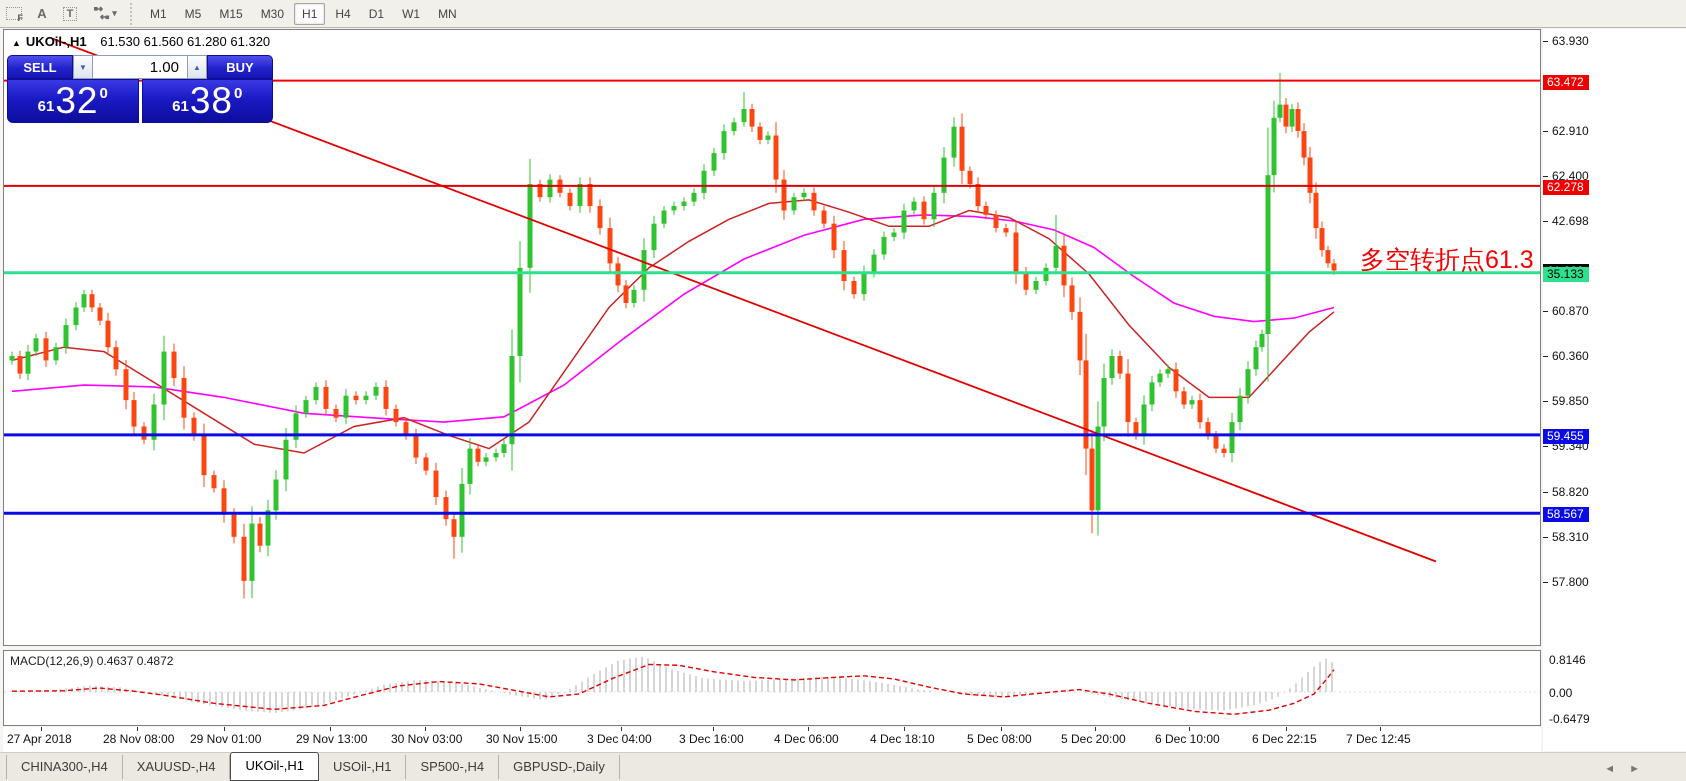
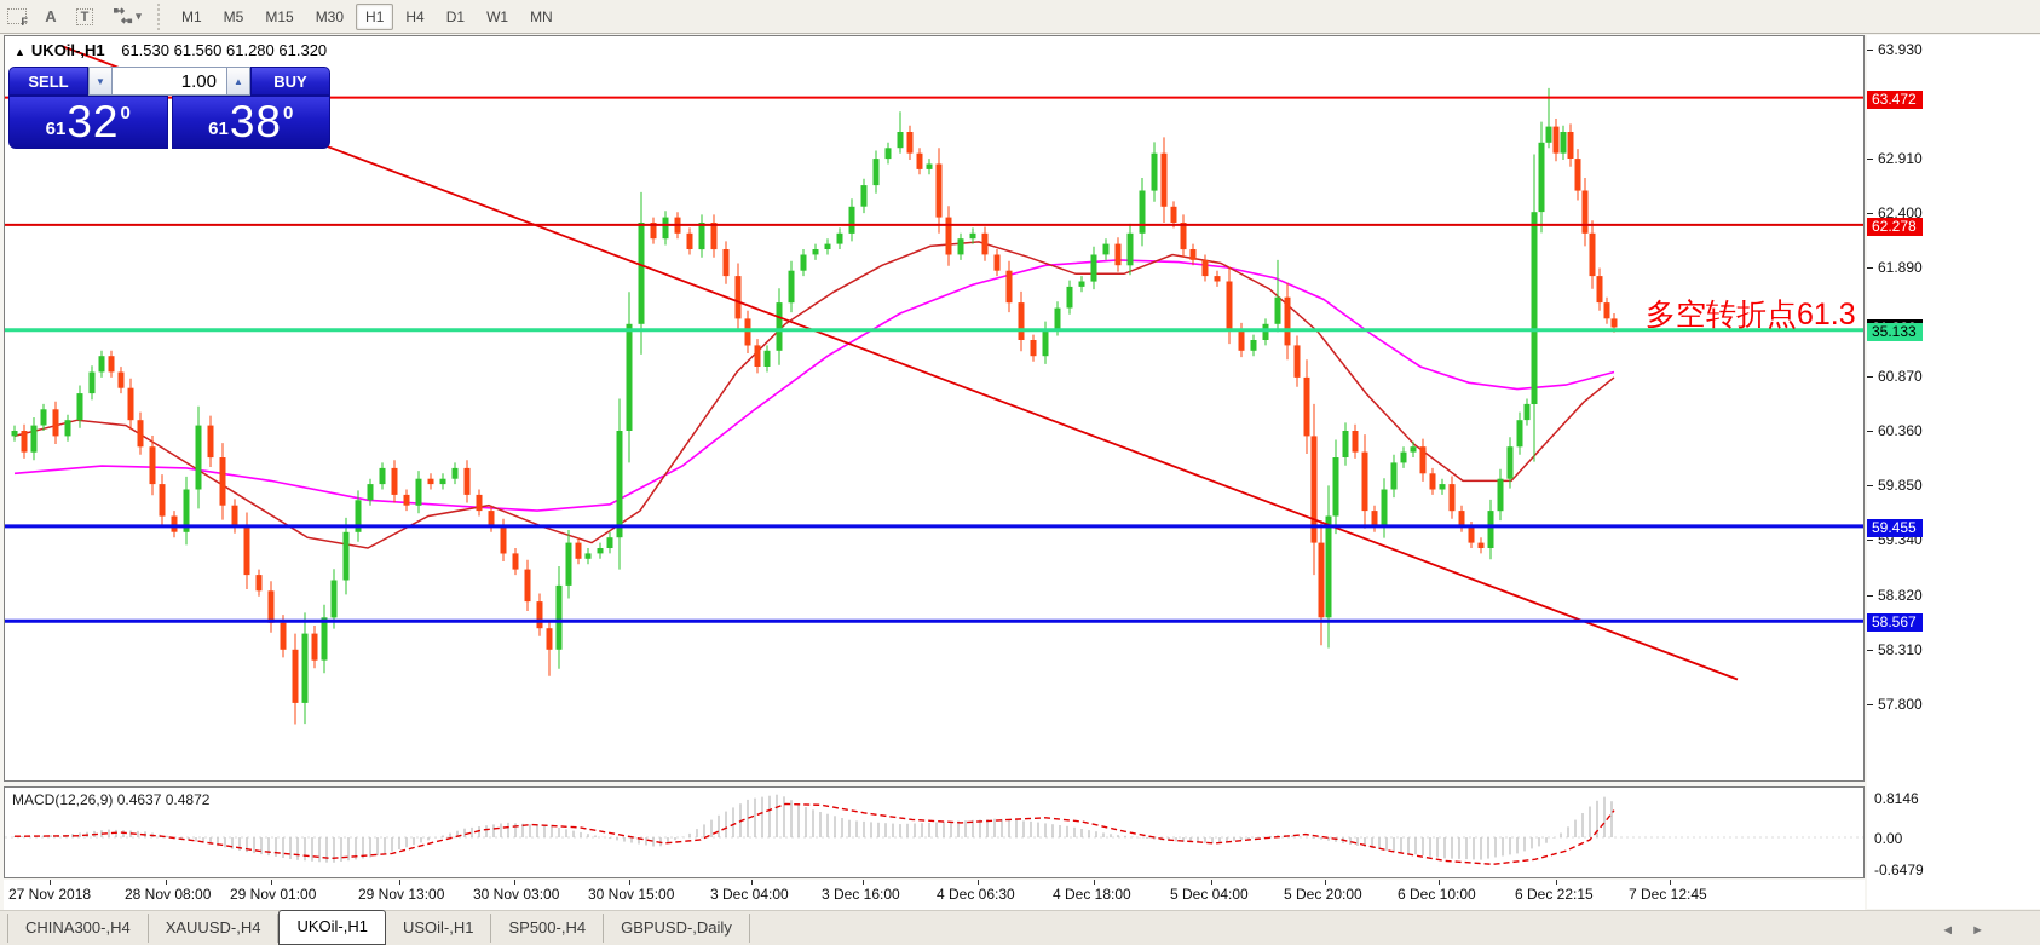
  F
  A
  T
  ▾
  M1
  M5
  M15
  M30
  H1
  H4
  D1
  W1
  MN
  ▲ UKOil-,H1 61.530 61.560 61.280 61.320
  SELL
  ▼
  1.00
  ▲
  BUY
  61
  32
  0
  61
  38
  0
  多空转折点61.3
  63.930
  62.910
  62.400
- 42.698
+ 61.890
  60.870
  60.360
  59.850
  59.340
  58.820
  58.310
  57.800
  63.472
  62.278
  35.133
  59.455
  58.567
  0.8146
  0.00
  -0.6479
  MACD(12,26,9) 0.4637 0.4872
- 27 Apr 2018
+ 27 Nov 2018
  28 Nov 08:00
  29 Nov 01:00
  29 Nov 13:00
  30 Nov 03:00
  30 Nov 15:00
  3 Dec 04:00
  3 Dec 16:00
- 4 Dec 06:00
+ 4 Dec 06:30
- 4 Dec 18:10
+ 4 Dec 18:00
- 5 Dec 08:00
+ 5 Dec 04:00
  5 Dec 20:00
  6 Dec 10:00
  6 Dec 22:15
  7 Dec 12:45
  CHINA300-,H4
  XAUUSD-,H4
  UKOil-,H1
  USOil-,H1
  SP500-,H4
  GBPUSD-,Daily
  ◄
  ►
